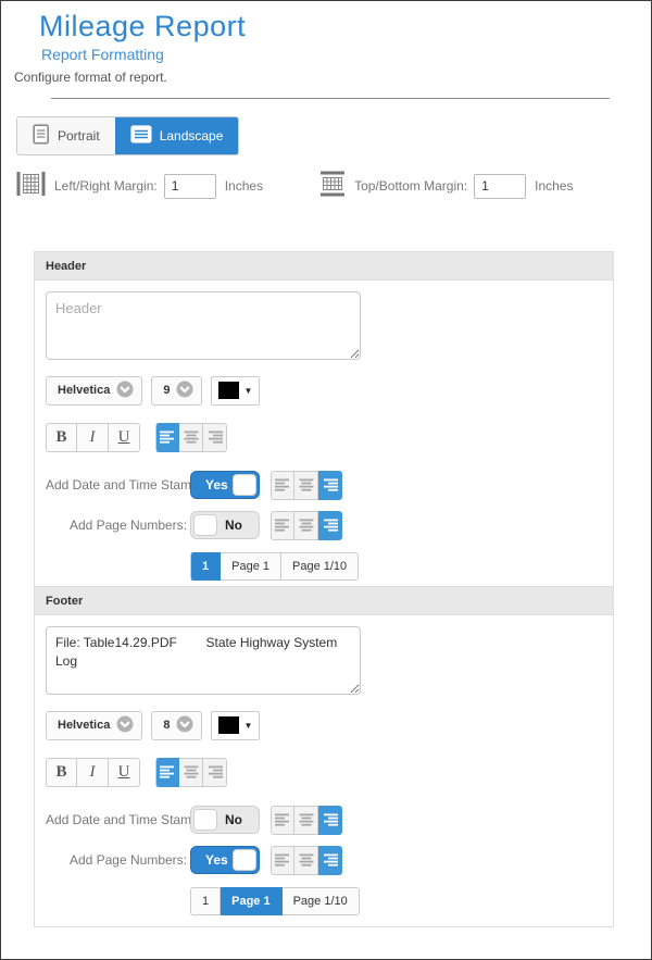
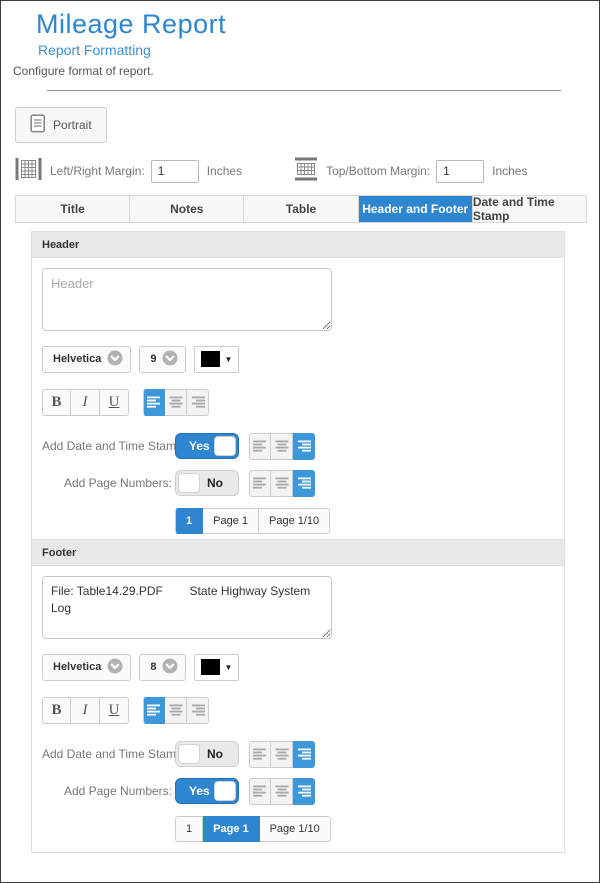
  Mileage Report
  Report Formatting
  Configure format of report.
  Portrait
- Landscape
  Left/Right Margin:
  1
  Inches
  Top/Bottom Margin:
  1
  Inches
+ Title
+ Notes
+ Table
+ Header and Footer
+ Date and Time Stamp
  Header
  Header
  Helvetica
  9
  ▼
  B
  I
  U
  Add Date and Time Stam
  Yes
  Add Page Numbers:
  No
  1
  Page 1
  Page 1/10
  Footer
  Helvetica
  8
  ▼
  B
  I
  U
  Add Date and Time Stam
  No
  Add Page Numbers:
  Yes
  1
  Page 1
  Page 1/10
